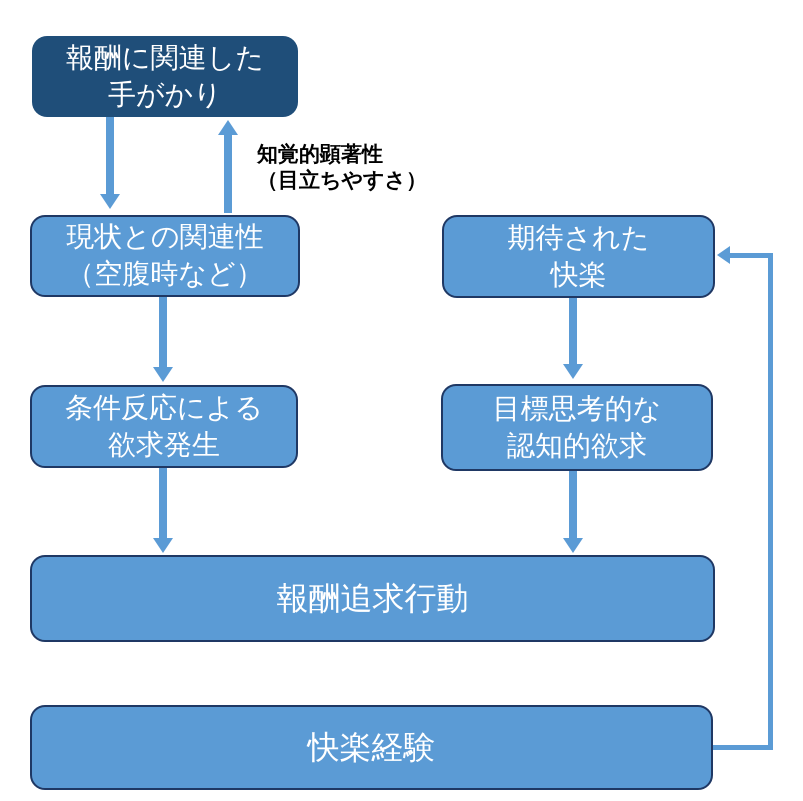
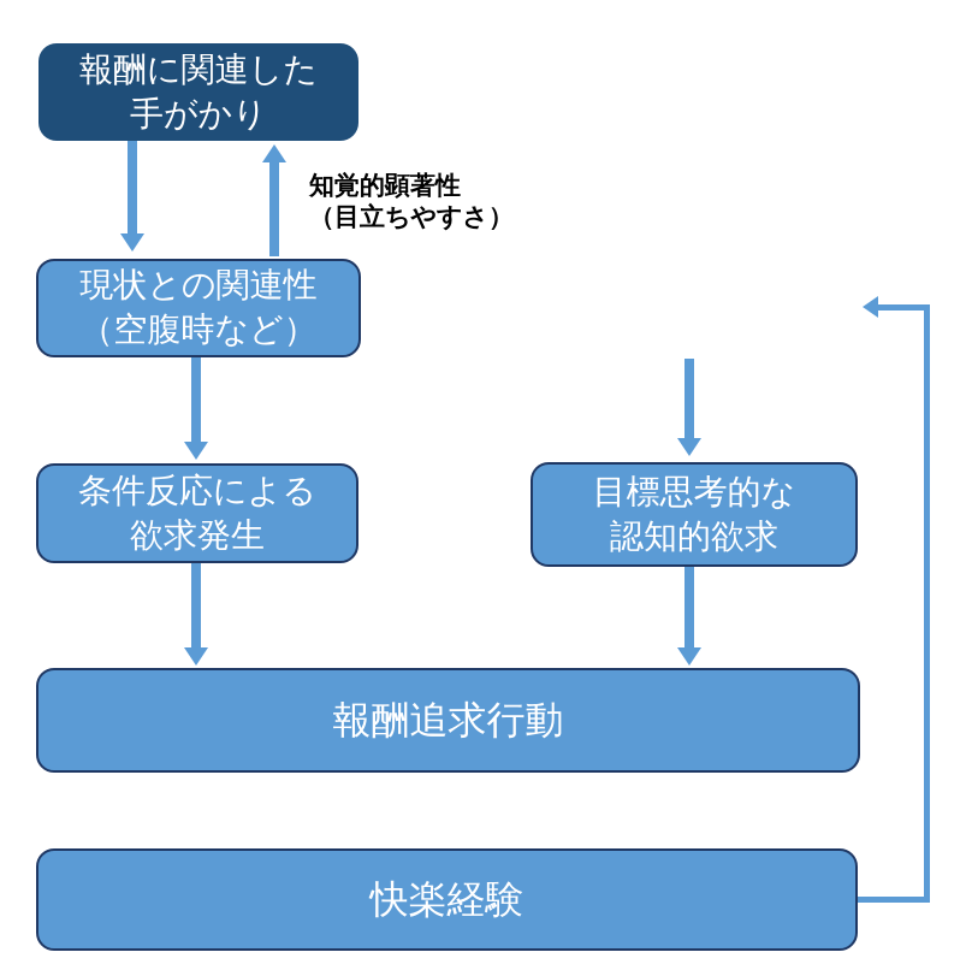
  報酬に関連した
  手がかり
  現状との関連性
  （空腹時など）
  条件反応による
  欲求発生
- 期待された
- 快楽
  目標思考的な
  認知的欲求
  報酬追求行動
  快楽経験
  知覚的顕著性
  （目立ちやすさ）
